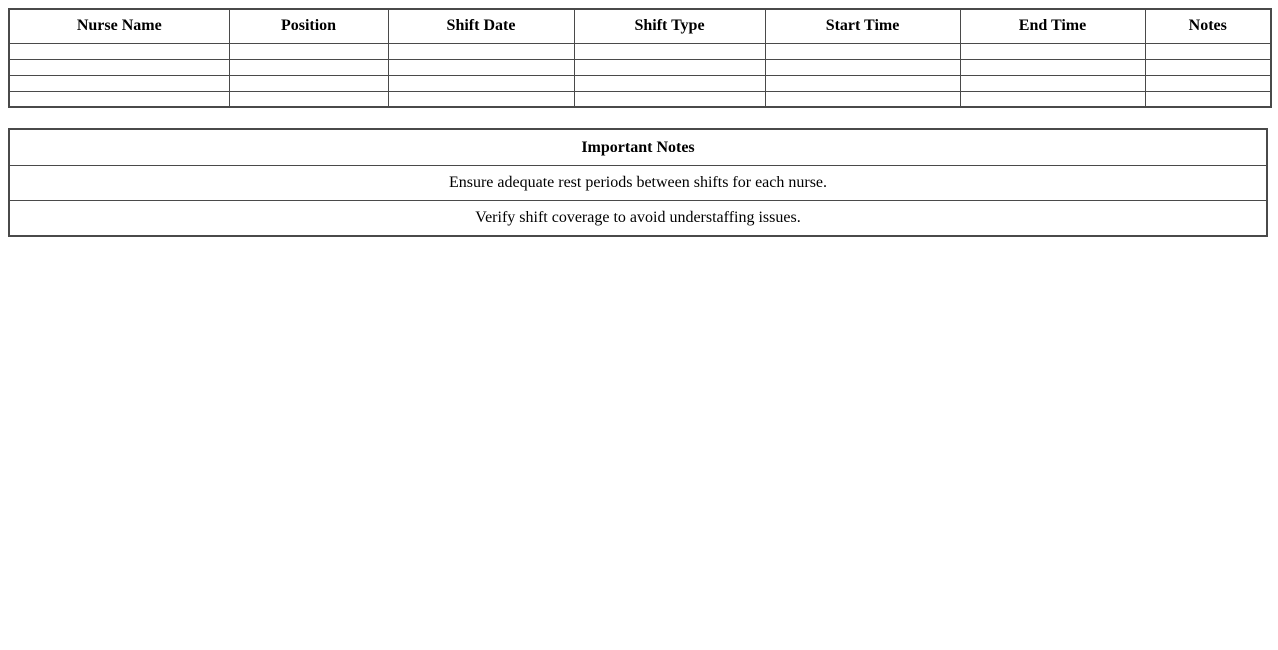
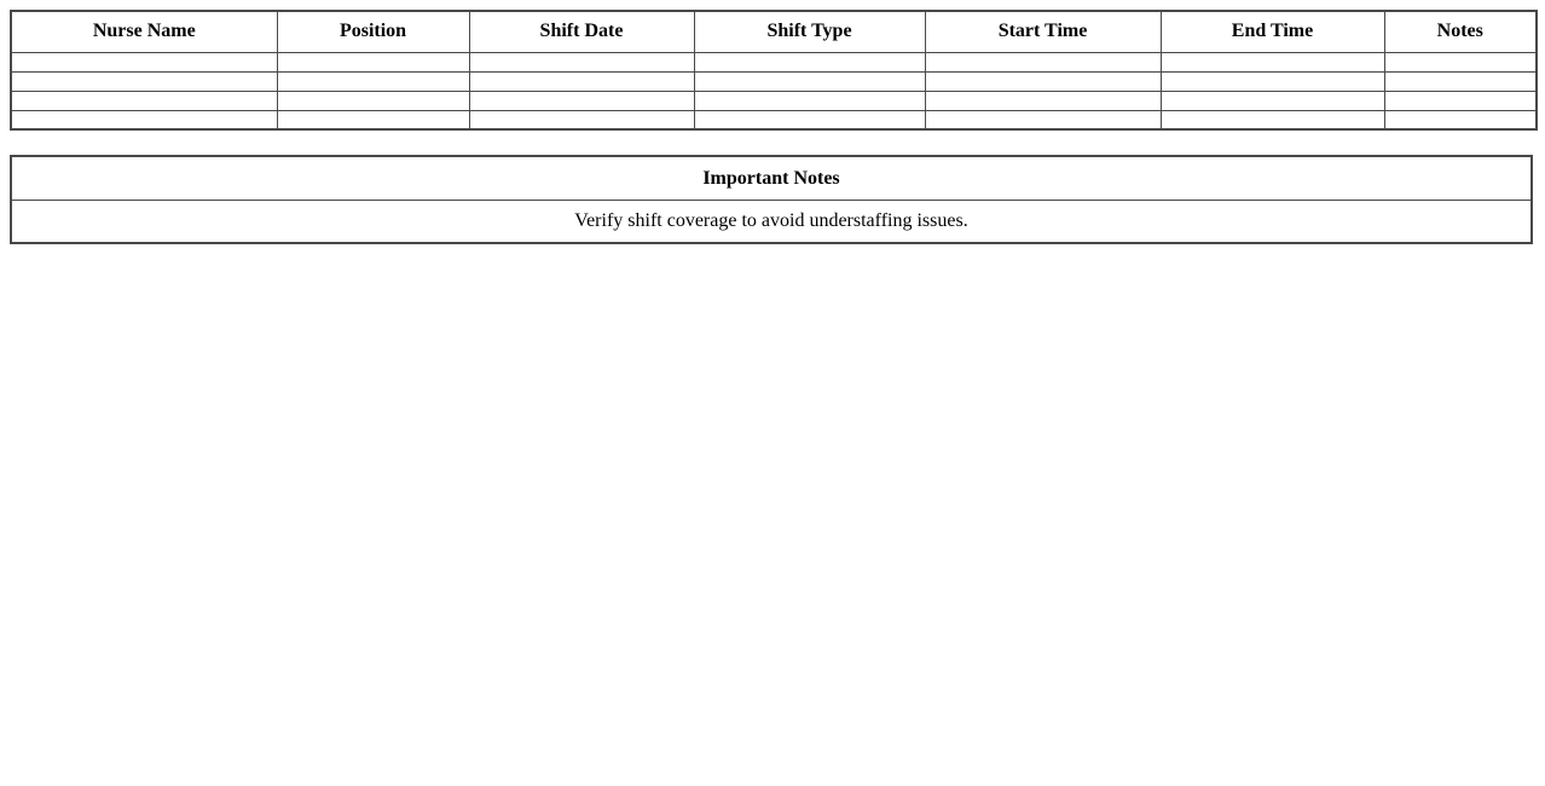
  Nurse Name	Position	Shift Date	Shift Type	Start Time	End Time	Notes
  Important Notes
- Ensure adequate rest periods between shifts for each nurse.
  Verify shift coverage to avoid understaffing issues.
